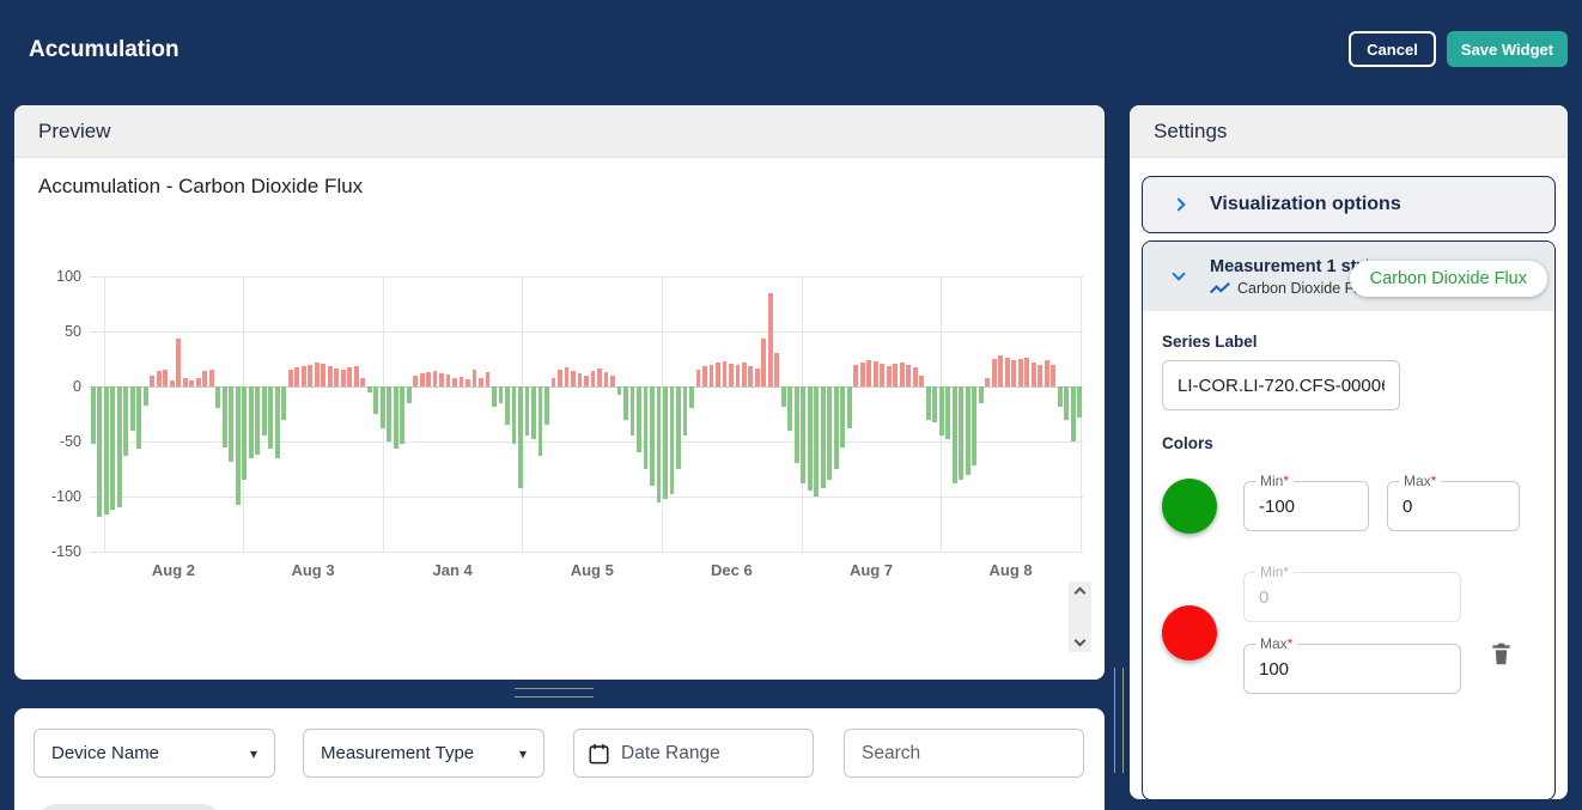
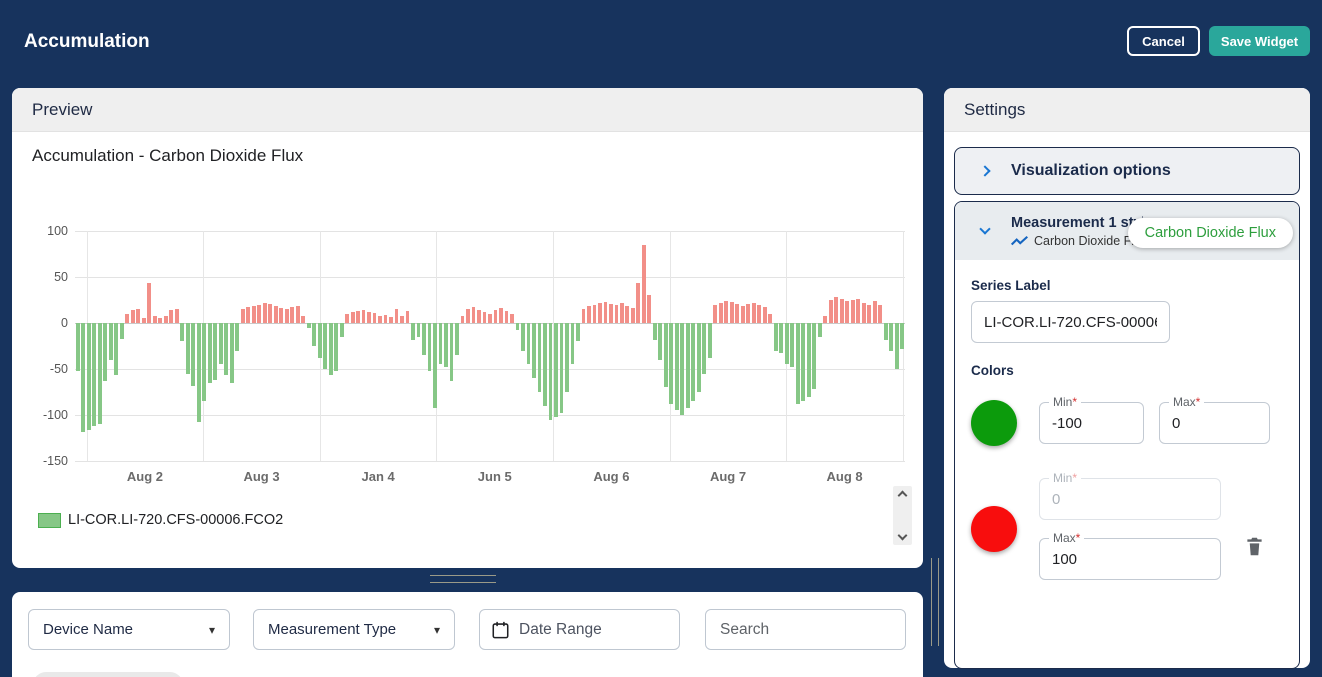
  Accumulation
  Cancel
  Save Widget
  Preview
  Accumulation - Carbon Dioxide Flux
  100
  50
  0
  -50
  -100
  -150
  Aug 2
  Aug 3
  Jan 4
- Aug 5
+ Jun 5
- Dec 6
+ Aug 6
  Aug 7
  Aug 8
+ LI-COR.LI-720.CFS-00006.FCO2
  Settings
  Visualization options
  Measurement 1 s
  Carbon Dioxide F
  Carbon Dioxide Flux
  Series Label
  LI-COR.LI-720.CFS-0000
  Colors
  Min*
  -100
  Max*
  0
  Min*
  0
  Max*
  100
  Device Name
  ▾
  Measurement Type
  ▾
  Date Range
  Search
